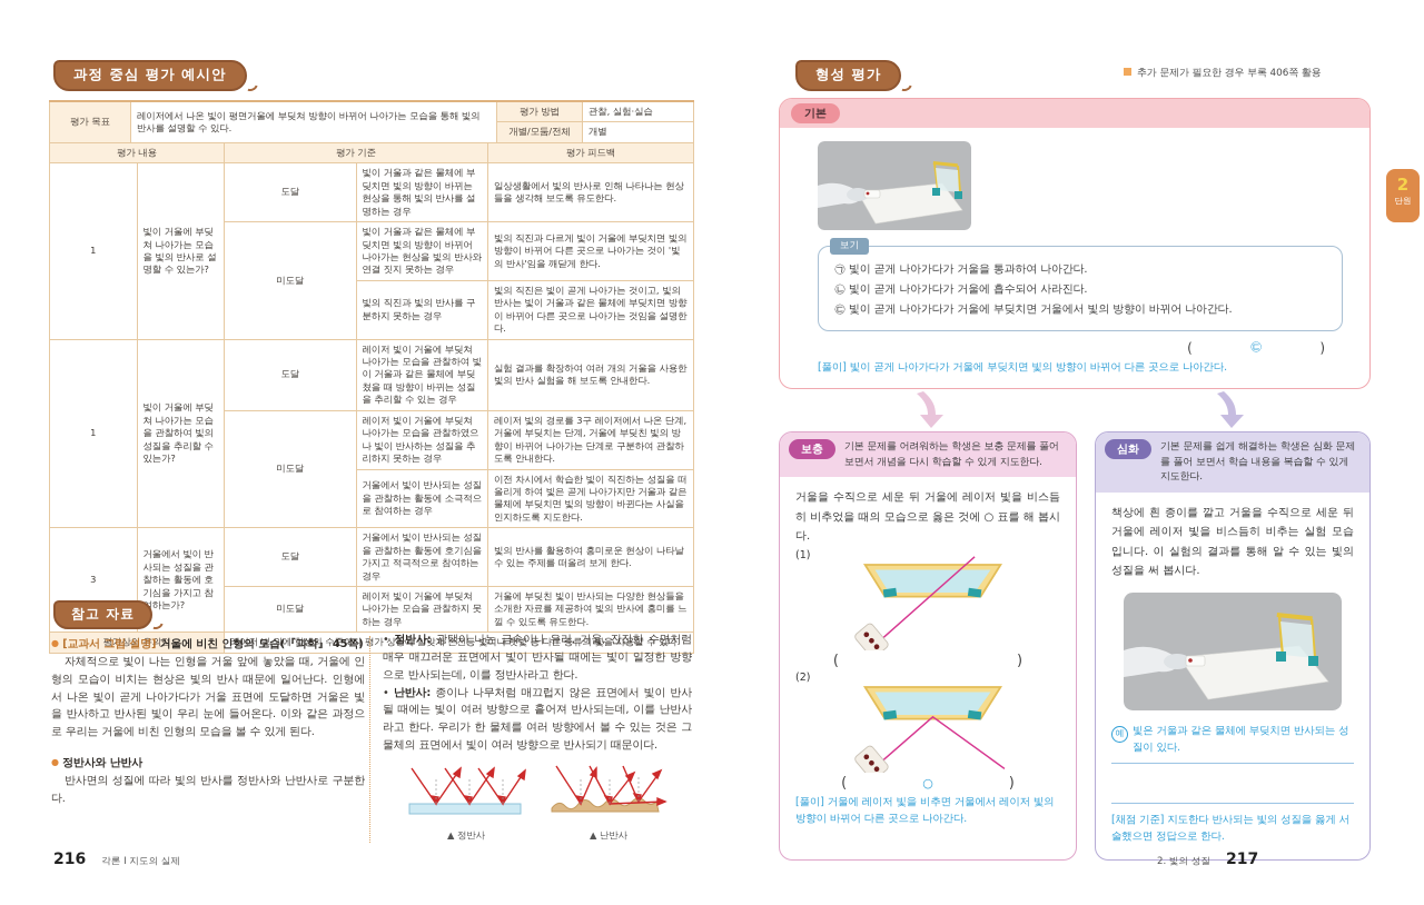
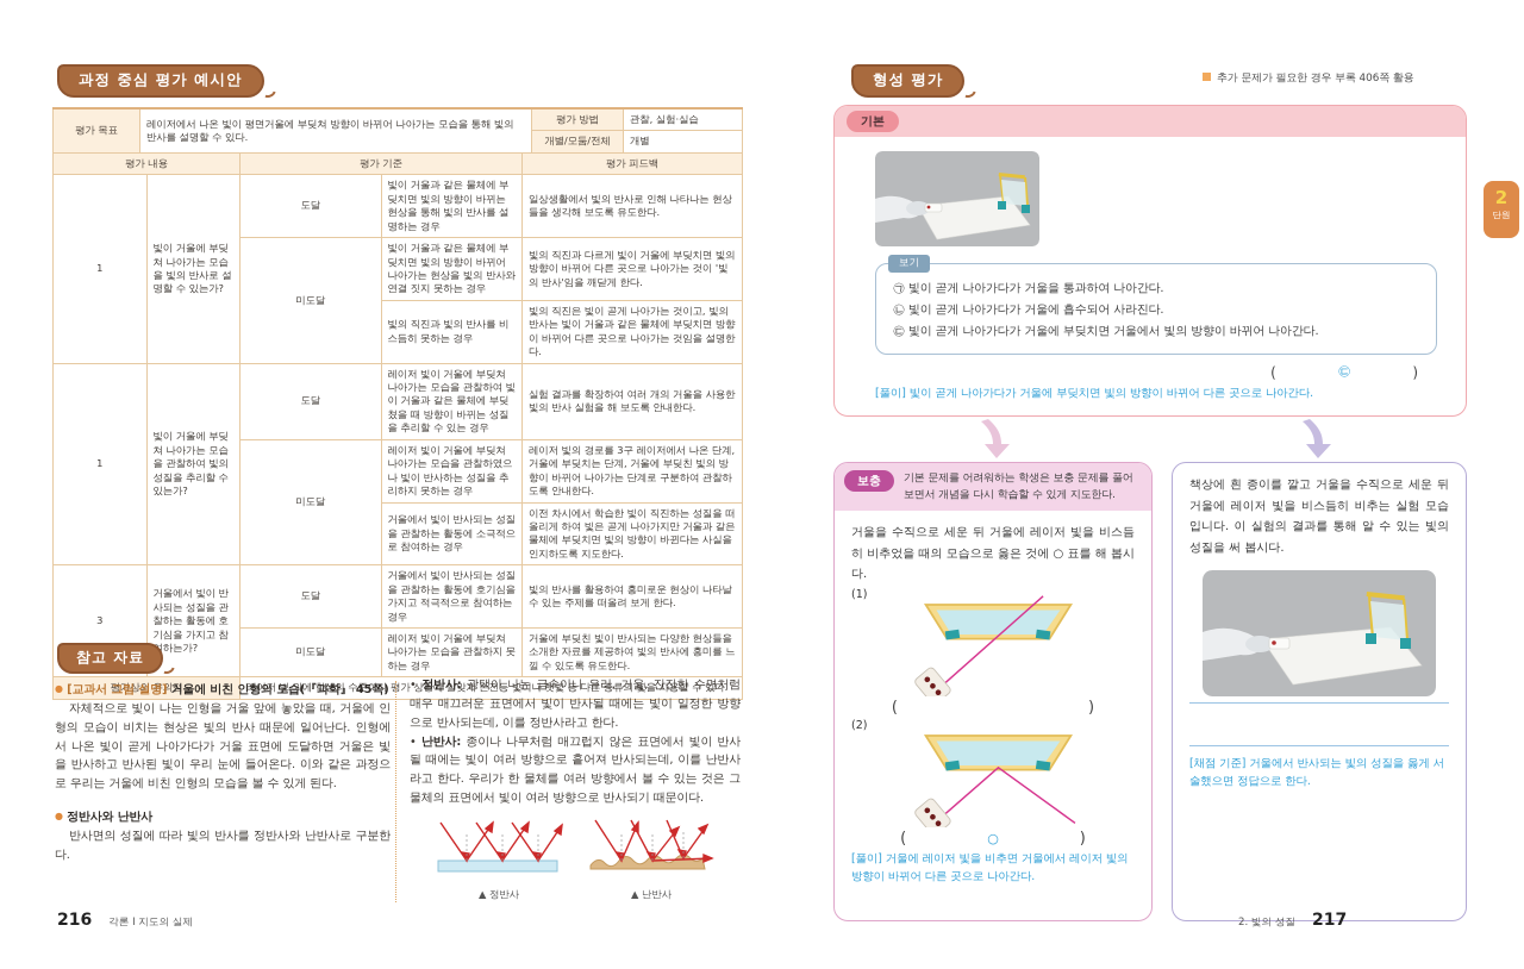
  과정 중심 평가 예시안
  평가 목표	레이저에서 나온 빛이 평면거울에 부딪쳐 방향이 바뀌어 나아가는 모습을 통해 빛의 반사를 설명할 수 있다.	평가 방법	관찰, 실험·실습
  개별/모둠/전체	개별
  평가 내용	평가 기준	평가 피드백
  1	빛이 거울에 부딪쳐 나아가는 모습을 빛의 반사로 설명할 수 있는가?	도달	빛이 거울과 같은 물체에 부딪치면 빛의 방향이 바뀌는 현상을 통해 빛의 반사를 설명하는 경우	일상생활에서 빛의 반사로 인해 나타나는 현상들을 생각해 보도록 유도한다.
  미도달	빛이 거울과 같은 물체에 부딪치면 빛의 방향이 바뀌어 나아가는 현상을 빛의 반사와 연결 짓지 못하는 경우	빛의 직진과 다르게 빛이 거울에 부딪치면 빛의 방향이 바뀌어 다른 곳으로 나아가는 것이 '빛의 반사'임을 깨닫게 한다.
- 빛의 직진과 빛의 반사를 구분하지 못하는 경우	빛의 직진은 빛이 곧게 나아가는 것이고, 빛의 반사는 빛이 거울과 같은 물체에 부딪치면 방향이 바뀌어 다른 곳으로 나아가는 것임을 설명한다.
+ 빛의 직진과 빛의 반사를 비스듬히 못하는 경우	빛의 직진은 빛이 곧게 나아가는 것이고, 빛의 반사는 빛이 거울과 같은 물체에 부딪치면 방향이 바뀌어 다른 곳으로 나아가는 것임을 설명한다.
  1	빛이 거울에 부딪쳐 나아가는 모습을 관찰하여 빛의 성질을 추리할 수 있는가?	도달	레이저 빛이 거울에 부딪쳐 나아가는 모습을 관찰하여 빛이 거울과 같은 물체에 부딪쳤을 때 방향이 바뀌는 성질을 추리할 수 있는 경우	실험 결과를 확장하여 여러 개의 거울을 사용한 빛의 반사 실험을 해 보도록 안내한다.
  미도달	레이저 빛이 거울에 부딪쳐 나아가는 모습을 관찰하였으나 빛이 반사하는 성질을 추리하지 못하는 경우	레이저 빛의 경로를 3구 레이저에서 나온 단계, 거울에 부딪치는 단계, 거울에 부딪친 빛의 방향이 바뀌어 나아가는 단계로 구분하여 관찰하도록 안내한다.
  거울에서 빛이 반사되는 성질을 관찰하는 활동에 소극적으로 참여하는 경우	이전 차시에서 학습한 빛이 직진하는 성질을 떠올리게 하여 빛은 곧게 나아가지만 거울과 같은 물체에 부딪치면 빛의 방향이 바뀐다는 사실을 인지하도록 지도한다.
  3	거울에서 빛이 반사되는 성질을 관찰하는 활동에 호기심을 가지고 참하는가?	도달	거울에서 빛이 반사되는 성질을 관찰하는 활동에 호기심을 가지고 적극적으로 참여하는 경우	빛의 반사를 활용하여 흥미로운 현상이 나타날 수 있는 주제를 떠올려 보게 한다.
  미도달	레이저 빛이 거울에 부딪쳐 나아가는 모습을 관찰하지 못하는 경우	거울에 부딪친 빛이 반사되는 다양한 현상들을 소개한 자료를 제공하여 빛의 반사에 흥미를 느낄 수 있도록 유도한다.
  평가상의 유의점	레이저 빛 외에 학생의 수준이나 평가 상황에 알맞게 손전등 빛이나 햇빛 등 다른 종류의 빛을 사용할 수 있다.
  참고 자료
  ● [교과서 그림 설명] 거울에 비친 인형의 모습(『과학』 45쪽)
  자체적으로 빛이 나는 인형을 거울 앞에 놓았을 때, 거울에 인형의 모습이 비치는 현상은 빛의 반사 때문에 일어난다. 인형에서 나온 빛이 곧게 나아가다가 거울 표면에 도달하면 거울은 빛을 반사하고 반사된 빛이 우리 눈에 들어온다. 이와 같은 과정으로 우리는 거울에 비친 인형의 모습을 볼 수 있게 된다.
  ● 정반사와 난반사
  반사면의 성질에 따라 빛의 반사를 정반사와 난반사로 구분한다.
  • 정반사: 광택이 나는 금속이나 유리, 거울, 잔잔한 수면처럼 매우 매끄러운 표면에서 빛이 반사될 때에는 빛이 일정한 방향으로 반사되는데, 이를 정반사라고 한다.
  • 난반사: 종이나 나무처럼 매끄럽지 않은 표면에서 빛이 반사될 때에는 빛이 여러 방향으로 흩어져 반사되는데, 이를 난반사라고 한다. 우리가 한 물체를 여러 방향에서 볼 수 있는 것은 그 물체의 표면에서 빛이 여러 방향으로 반사되기 때문이다.
  ▲ 정반사
  ▲ 난반사
  216
  각론 Ⅰ 지도의 실제
  형성 평가
  추가 문제가 필요한 경우 부록 406쪽 활용
  기본
  보기
  ㉠ 빛이 곧게 나아가다가 거울을 통과하여 나아간다.
  ㉡ 빛이 곧게 나아가다가 거울에 흡수되어 사라진다.
  ㉢ 빛이 곧게 나아가다가 거울에 부딪치면 거울에서 빛의 방향이 바뀌어 나아간다.
  (
  ㉢
  )
  [풀이] 빛이 곧게 나아가다가 거울에 부딪치면 빛의 방향이 바뀌어 다른 곳으로 나아간다.
  보충
  기본 문제를 어려워하는 학생은 보충 문제를 풀어 보면서 개념을 다시 학습할 수 있게 지도한다.
  거울을 수직으로 세운 뒤 거울에 레이저 빛을 비스듬히 비추었을 때의 모습으로 옳은 것에 ○ 표를 해 봅시다.
  (1)
  (
  )
  (2)
  (
  ○
  )
  [풀이] 거울에 레이저 빛을 비추면 거울에서 레이저 빛의 방향이 바뀌어 다른 곳으로 나아간다.
- 심화
- 기본 문제를 쉽게 해결하는 학생은 심화 문제를 풀어 보면서 학습 내용을 복습할 수 있게 지도한다.
  책상에 흰 종이를 깔고 거울을 수직으로 세운 뒤 거울에 레이저 빛을 비스듬히 비추는 실험 모습입니다. 이 실험의 결과를 통해 알 수 있는 빛의 성질을 써 봅시다.
- 예
- 빛은 거울과 같은 물체에 부딪치면 반사되는 성질이 있다.
- [채점 기준] 지도한다 반사되는 빛의 성질을 옳게 서술했으면 정답으로 한다.
+ [채점 기준] 거울에서 반사되는 빛의 성질을 옳게 서술했으면 정답으로 한다.
  2. 빛의 성질
  217
  2
  단원
